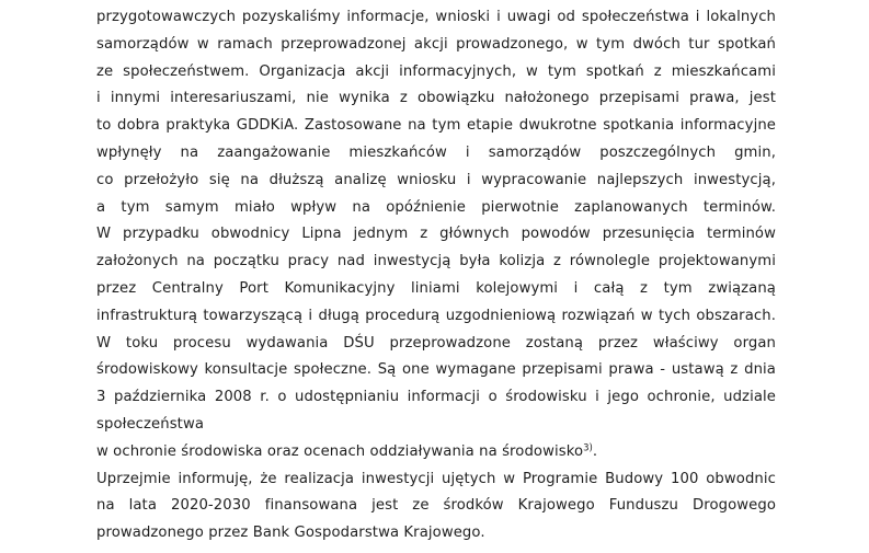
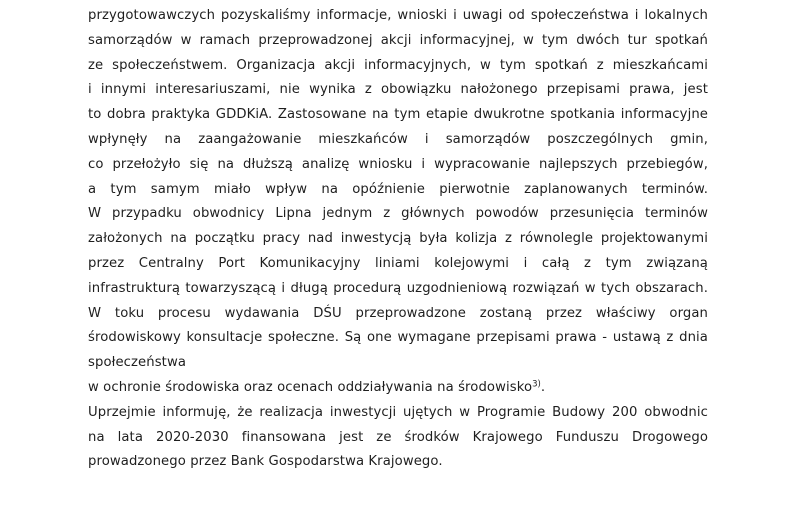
  przygotowawczych pozyskaliśmy informacje, wnioski i uwagi od społeczeństwa i lokalnych
- samorządów w ramach przeprowadzonej akcji prowadzonego, w tym dwóch tur spotkań
+ samorządów w ramach przeprowadzonej akcji informacyjnej, w tym dwóch tur spotkań
  ze społeczeństwem. Organizacja akcji informacyjnych, w tym spotkań z mieszkańcami
  i innymi interesariuszami, nie wynika z obowiązku nałożonego przepisami prawa, jest
  to dobra praktyka GDDKiA. Zastosowane na tym etapie dwukrotne spotkania informacyjne
  wpłynęły na zaangażowanie mieszkańców i samorządów poszczególnych gmin,
- co przełożyło się na dłuższą analizę wniosku i wypracowanie najlepszych inwestycją,
+ co przełożyło się na dłuższą analizę wniosku i wypracowanie najlepszych przebiegów,
  a tym samym miało wpływ na opóźnienie pierwotnie zaplanowanych terminów.
  W przypadku obwodnicy Lipna jednym z głównych powodów przesunięcia terminów
  założonych na początku pracy nad inwestycją była kolizja z równolegle projektowanymi
  przez Centralny Port Komunikacyjny liniami kolejowymi i całą z tym związaną
  infrastrukturą towarzyszącą i długą procedurą uzgodnieniową rozwiązań w tych obszarach.
  W toku procesu wydawania DŚU przeprowadzone zostaną przez właściwy organ
  środowiskowy konsultacje społeczne. Są one wymagane przepisami prawa - ustawą z dnia
- 3 października 2008 r. o udostępnianiu informacji o środowisku i jego ochronie, udziale
  społeczeństwa
  w ochronie środowiska oraz ocenach oddziaływania na środowisko3).
- Uprzejmie informuję, że realizacja inwestycji ujętych w Programie Budowy 100 obwodnic
+ Uprzejmie informuję, że realizacja inwestycji ujętych w Programie Budowy 200 obwodnic
  na lata 2020-2030 finansowana jest ze środków Krajowego Funduszu Drogowego
  prowadzonego przez Bank Gospodarstwa Krajowego.
